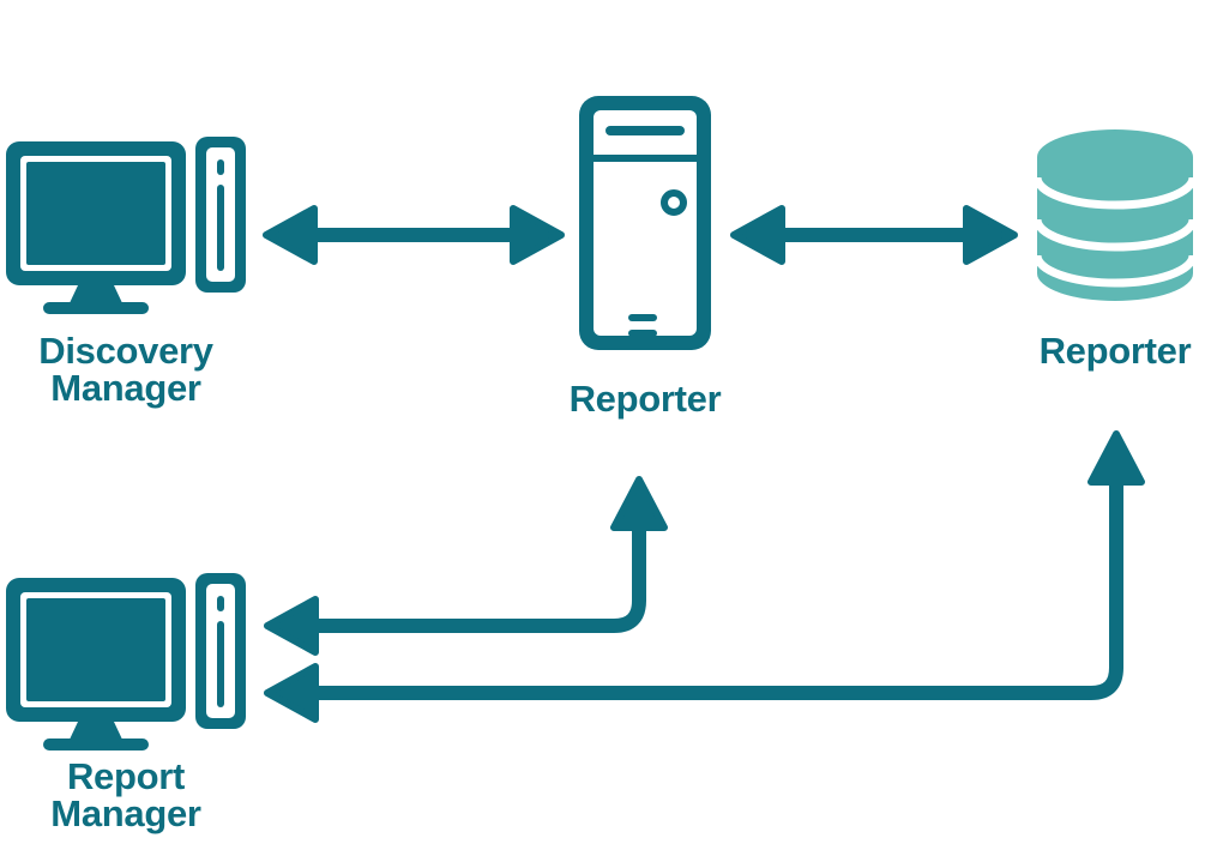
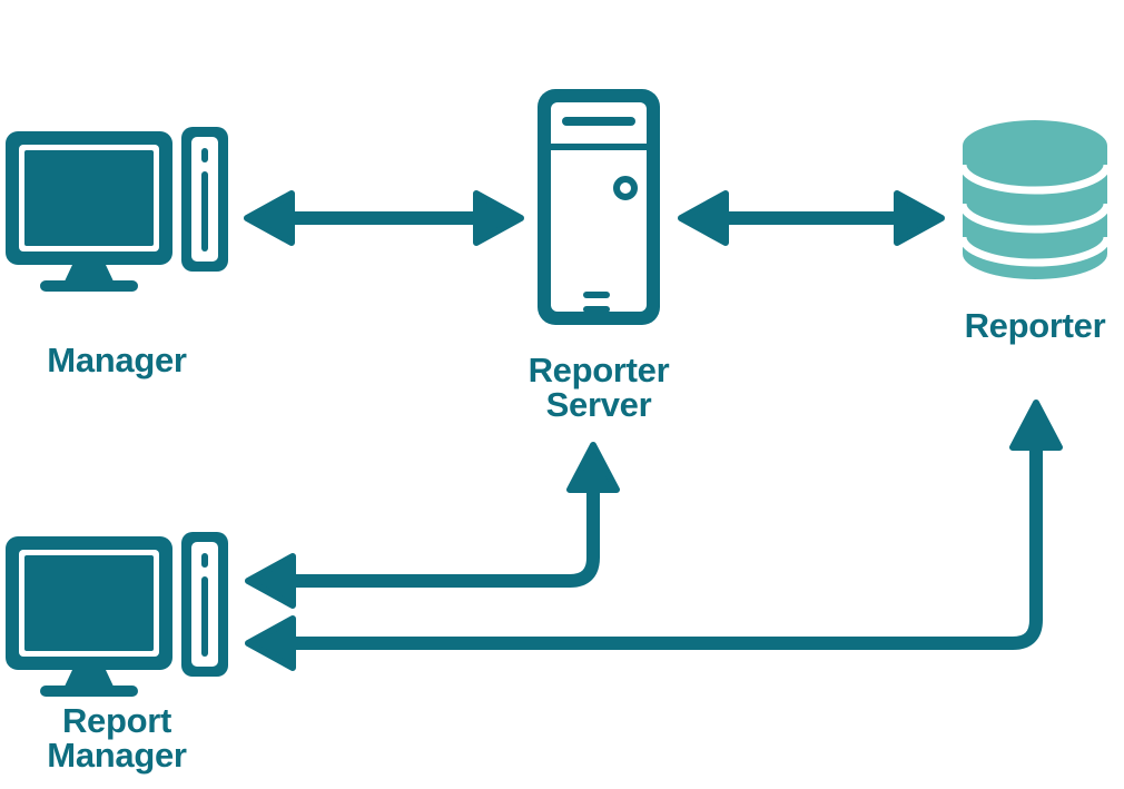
- Discovery
  Manager
  Reporter
+ Server
  Reporter
  Report
  Manager
